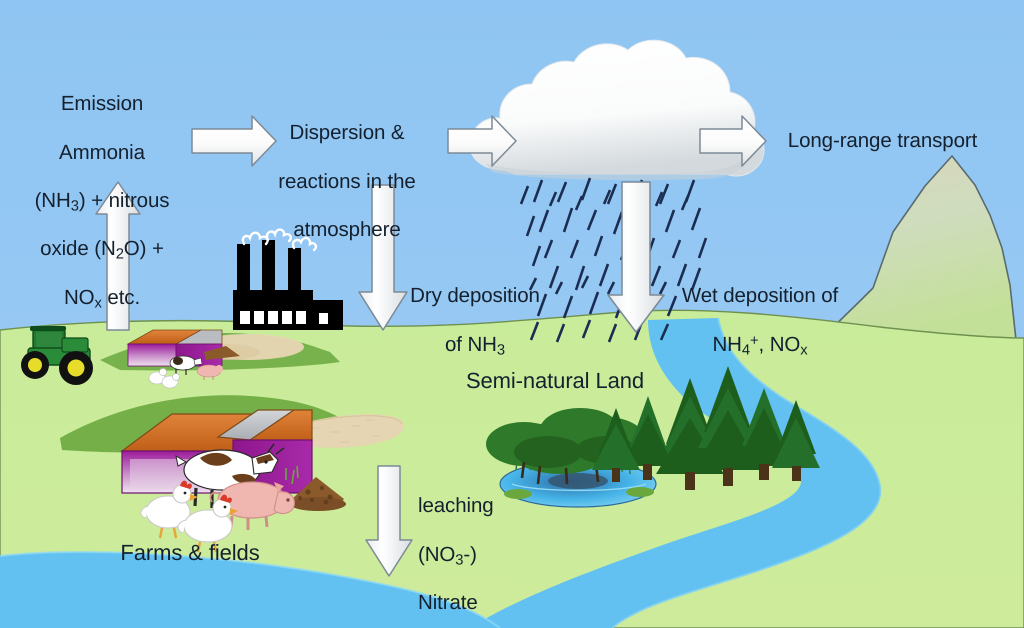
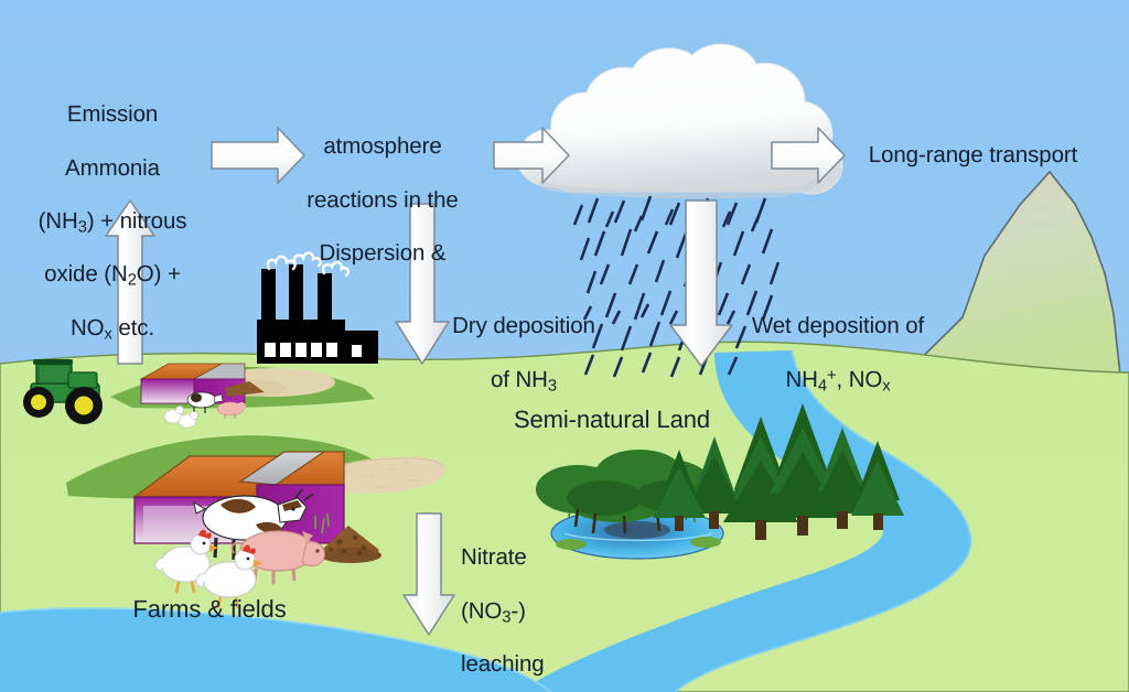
  Emission
  Ammonia
  (NH3) + nitrous
  oxide (N2O) +
  NOx etc.
- Dispersion &
+ atmosphere
  reactions in the
- atmosphere
+ Dispersion &
  Long-range transport
  Dry deposition
  of NH3
  Wet deposition of
  NH4+, NOx
  Semi-natural Land
- leaching
+ Nitrate
  (NO3-)
- Nitrate
+ leaching
  Farms & fields
